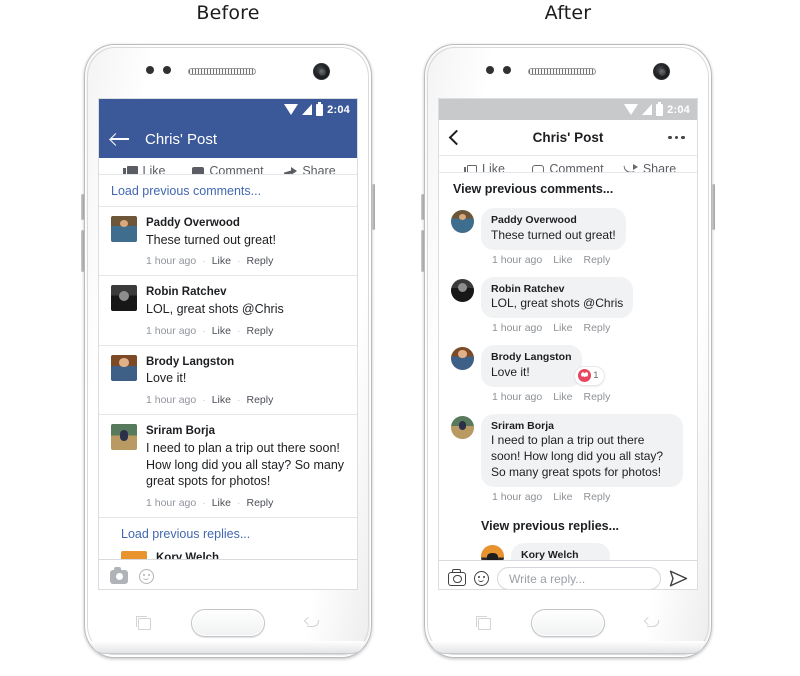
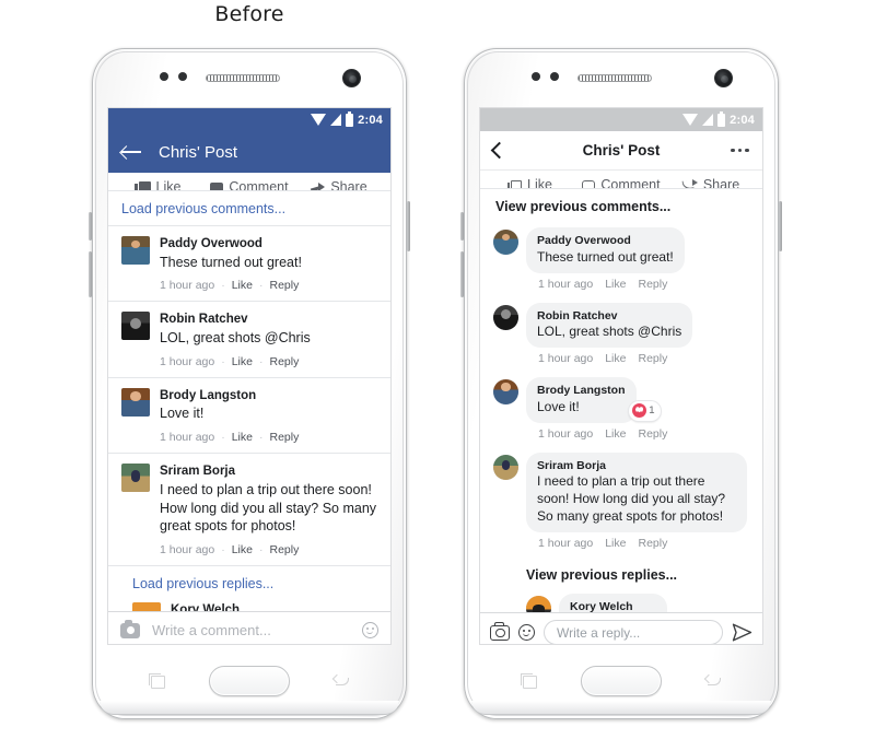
  Before
- After
  2:04
  Chris' Post
  Like
  Comment
  Share
  Load previous comments...
  Paddy Overwood
  These turned out great!
  1 hour ago
  ·
  Like
  ·
  Reply
  Robin Ratchev
  LOL, great shots @Chris
  1 hour ago
  ·
  Like
  ·
  Reply
  Brody Langston
  Love it!
  1 hour ago
  ·
  Like
  ·
  Reply
  Sriram Borja
  I need to plan a trip out there soon! How long did you all stay? So many great spots for photos!
  1 hour ago
  ·
  Like
  ·
  Reply
  Load previous replies...
  Kory Welch
+ Write a comment...
  2:04
  Chris' Post
  Like
  Comment
  Share
  View previous comments...
  Paddy Overwood
  These turned out great!
  1 hour ago
  Like
  Reply
  Robin Ratchev
  LOL, great shots @Chris
  1 hour ago
  Like
  Reply
  Brody Langston
  Love it!
  1
  1 hour ago
  Like
  Reply
  Sriram Borja
  I need to plan a trip out there soon! How long did you all stay? So many great spots for photos!
  1 hour ago
  Like
  Reply
  View previous replies...
  Kory Welch
  Write a reply...
